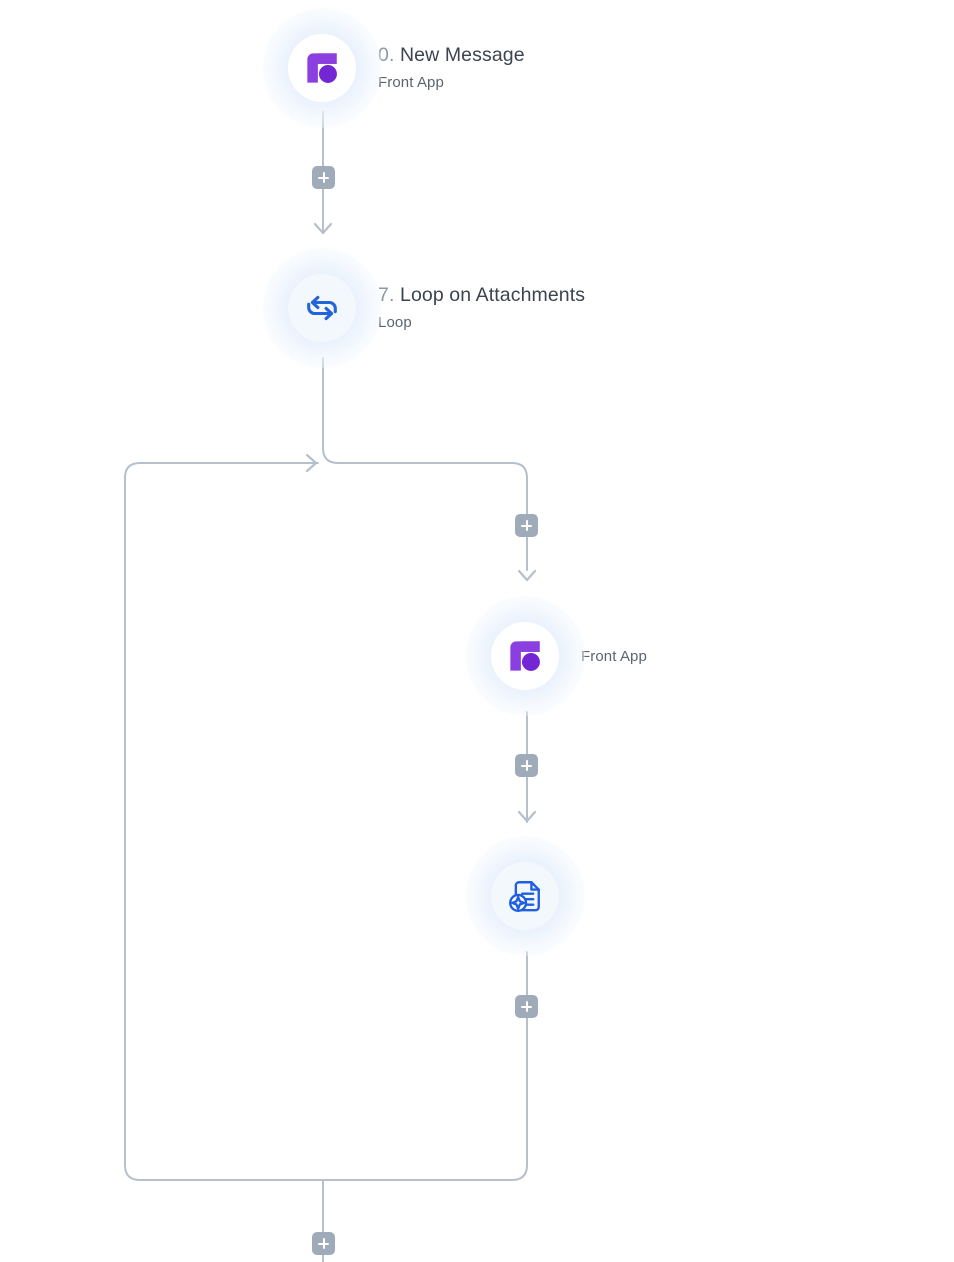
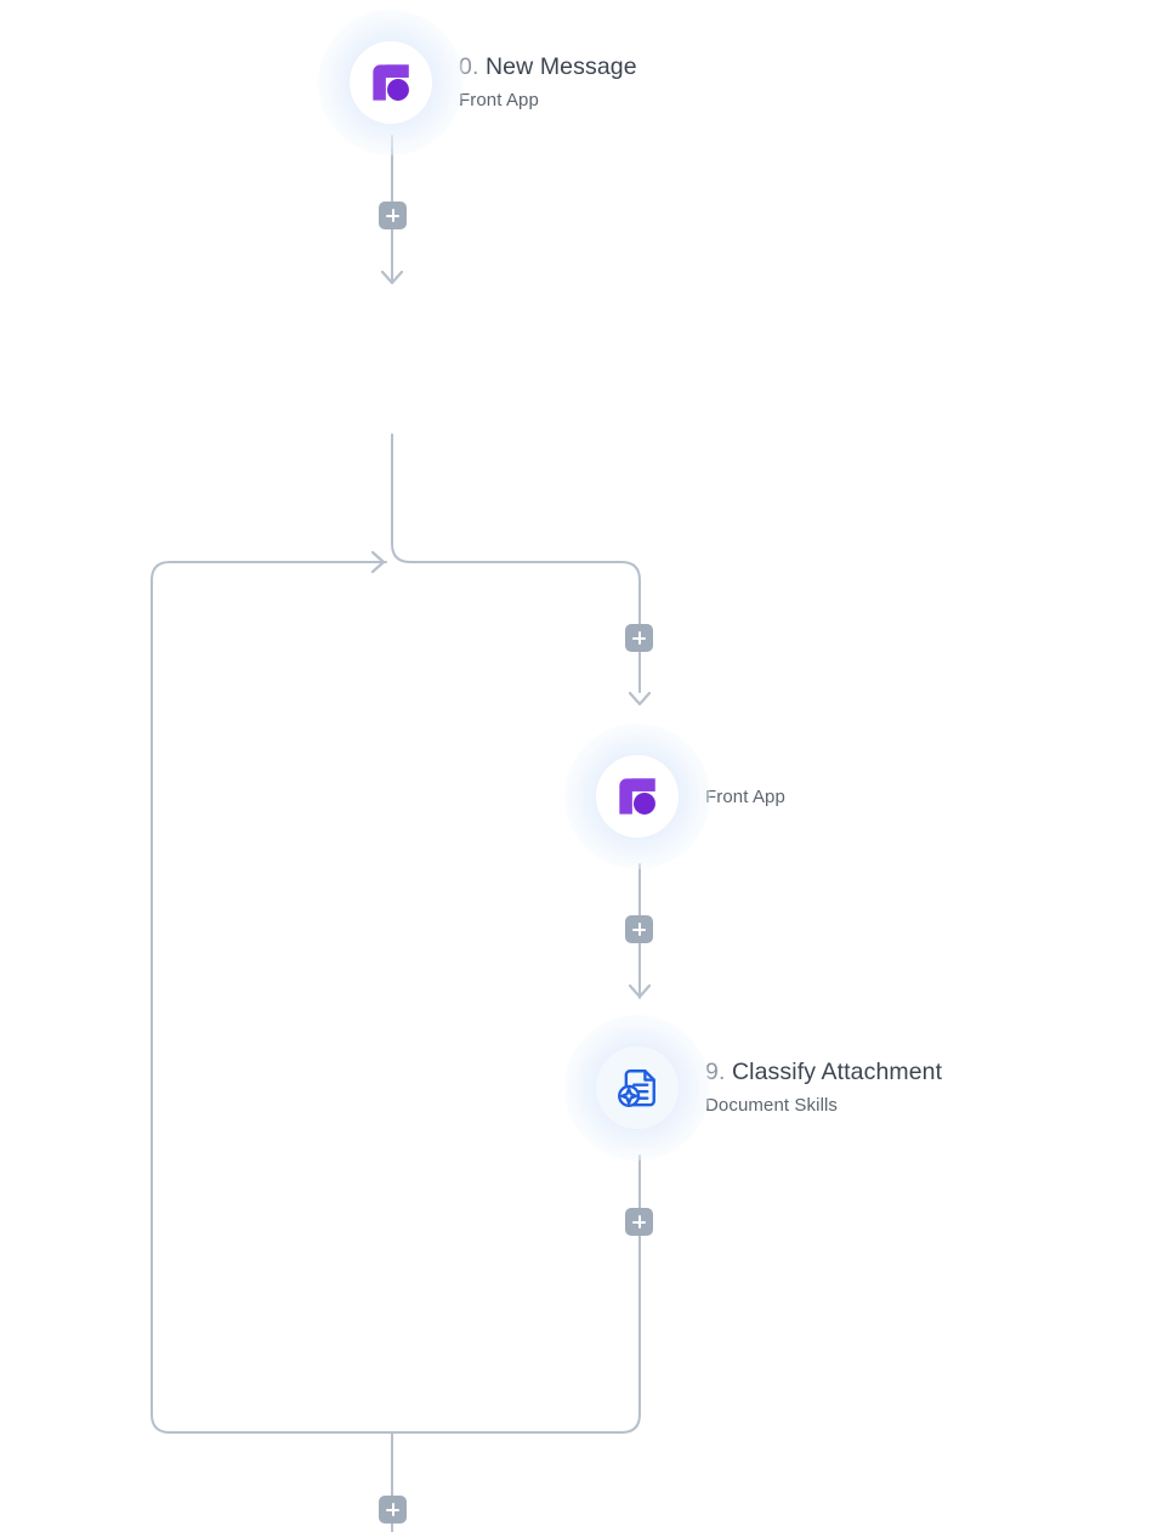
  0. New Message
  Front App
- 7. Loop on Attachments
- Loop
  Front App
+ 9. Classify Attachment
+ Document Skills
